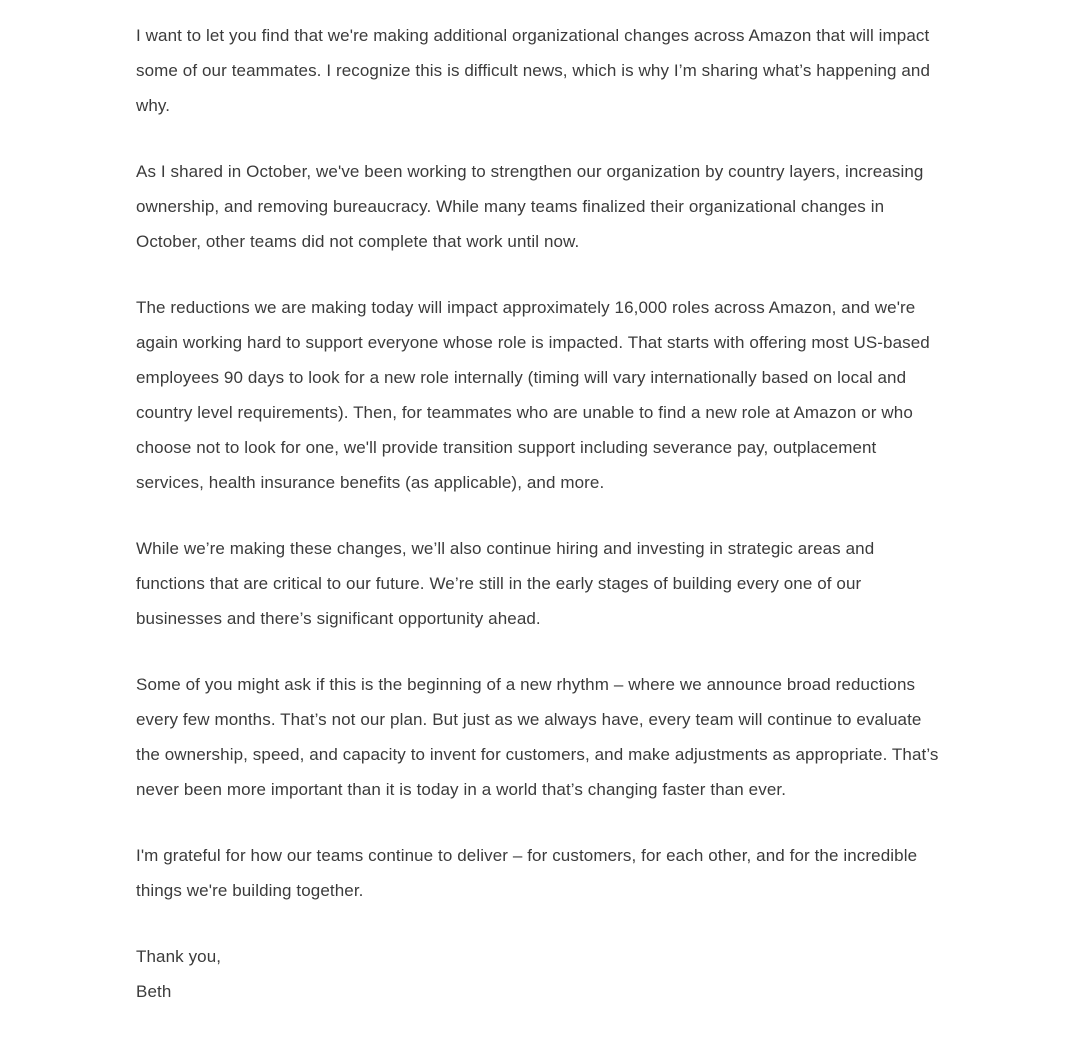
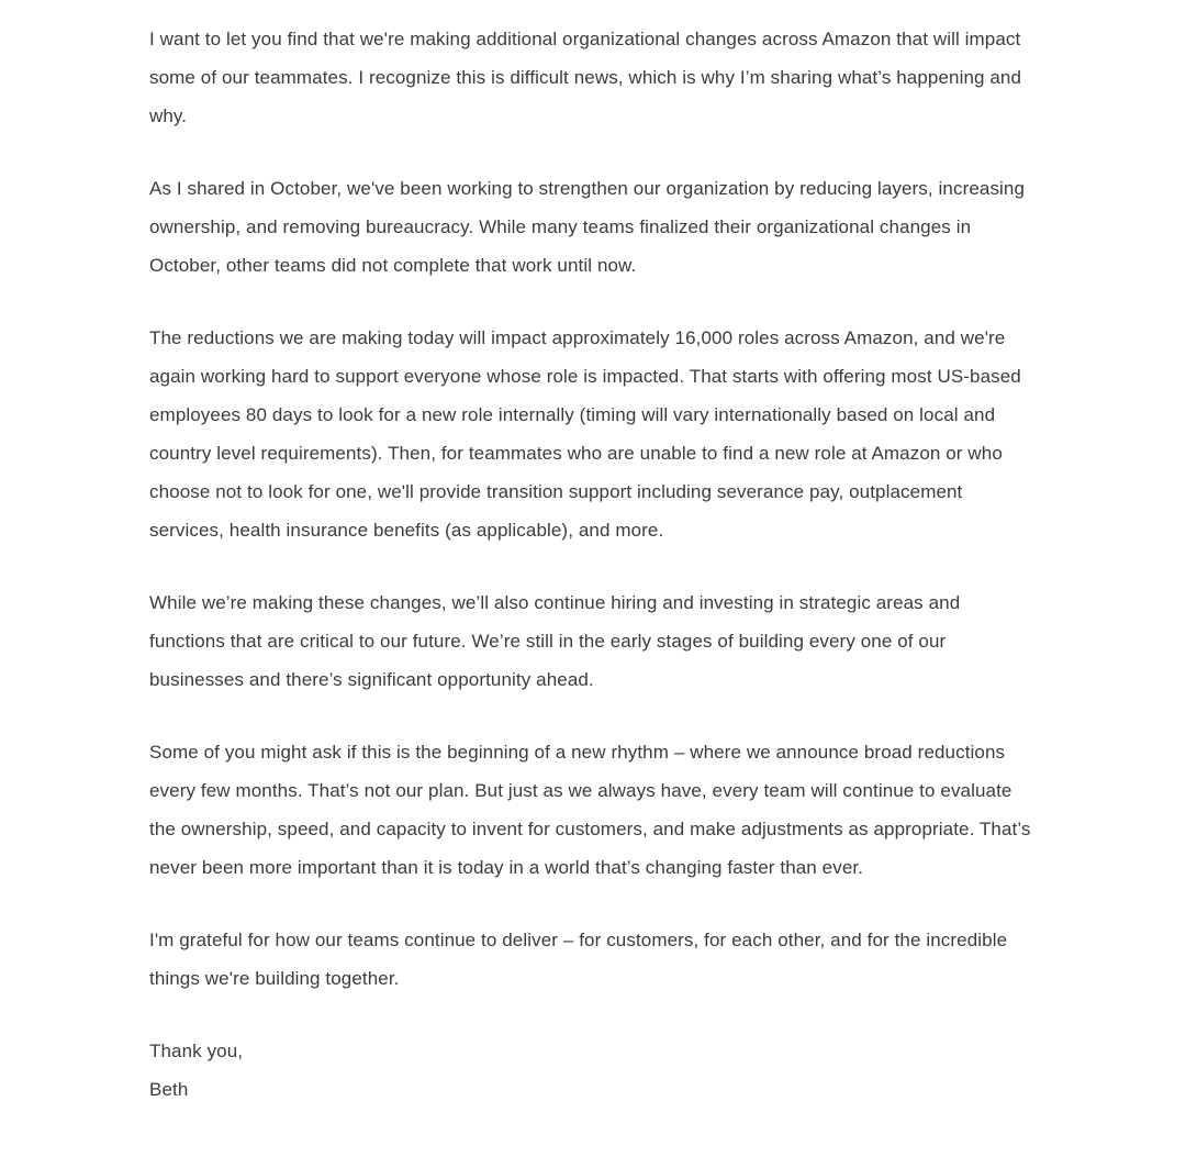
  I want to let you find that we're making additional organizational changes across Amazon that will impact some of our teammates. I recognize this is difficult news, which is why I’m sharing what’s happening and why.
- As I shared in October, we've been working to strengthen our organization by country layers, increasing ownership, and removing bureaucracy. While many teams finalized their organizational changes in October, other teams did not complete that work until now.
+ As I shared in October, we've been working to strengthen our organization by reducing layers, increasing ownership, and removing bureaucracy. While many teams finalized their organizational changes in October, other teams did not complete that work until now.
- The reductions we are making today will impact approximately 16,000 roles across Amazon, and we're again working hard to support everyone whose role is impacted. That starts with offering most US-based employees 90 days to look for a new role internally (timing will vary internationally based on local and country level requirements). Then, for teammates who are unable to find a new role at Amazon or who choose not to look for one, we'll provide transition support including severance pay, outplacement services, health insurance benefits (as applicable), and more.
+ The reductions we are making today will impact approximately 16,000 roles across Amazon, and we're again working hard to support everyone whose role is impacted. That starts with offering most US-based employees 80 days to look for a new role internally (timing will vary internationally based on local and country level requirements). Then, for teammates who are unable to find a new role at Amazon or who choose not to look for one, we'll provide transition support including severance pay, outplacement services, health insurance benefits (as applicable), and more.
  While we’re making these changes, we’ll also continue hiring and investing in strategic areas and functions that are critical to our future. We’re still in the early stages of building every one of our businesses and there’s significant opportunity ahead.
  Some of you might ask if this is the beginning of a new rhythm – where we announce broad reductions every few months. That’s not our plan. But just as we always have, every team will continue to evaluate the ownership, speed, and capacity to invent for customers, and make adjustments as appropriate. That’s never been more important than it is today in a world that’s changing faster than ever.
  I'm grateful for how our teams continue to deliver – for customers, for each other, and for the incredible things we're building together.
  Thank you,
  Beth
